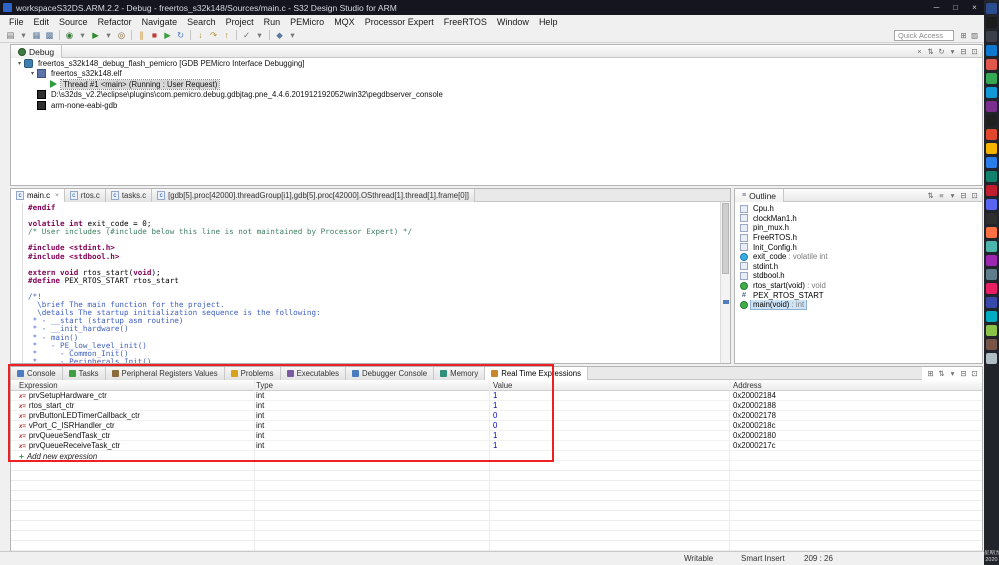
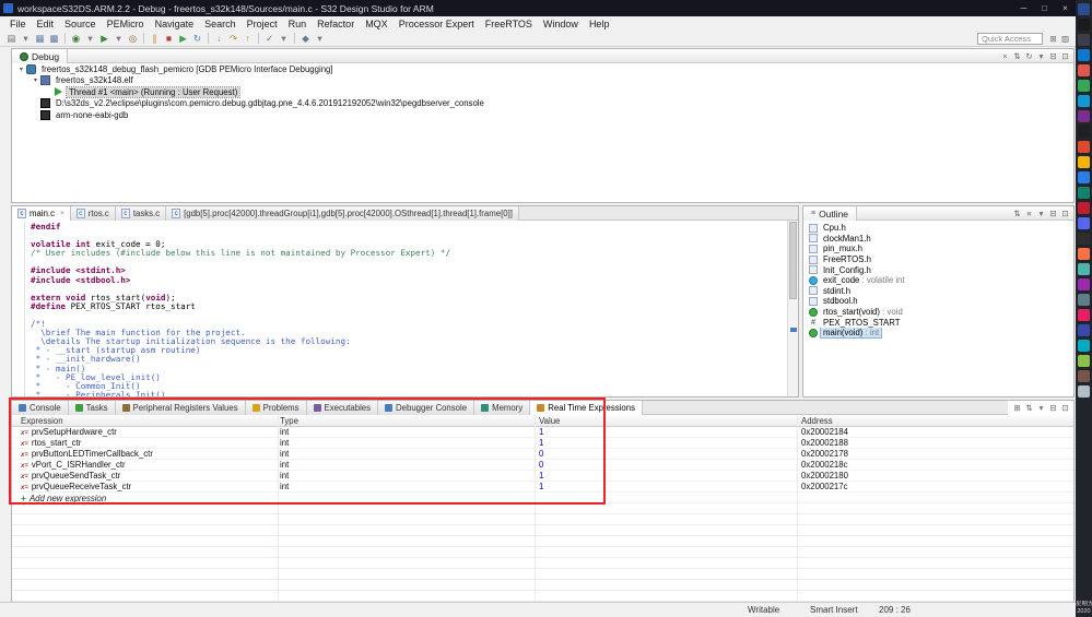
  workspaceS32DS.ARM.2.2 - Debug - freertos_s32k148/Sources/main.c - S32 Design Studio for ARM
  ─
  □
  ×
  File
  Edit
  Source
- Refactor
+ PEMicro
  Navigate
  Search
  Project
  Run
- PEMicro
+ Refactor
  MQX
  Processor Expert
  FreeRTOS
  Window
  Help
  ▤
  ▾
  ▦
  ▩
  ◉
  ▾
  ▶
  ▾
  ◎
  ∥
  ■
  ▶
  ↻
  ↓
  ↷
  ↑
  ✓
  ▾
  ◆
  ▾
  Quick Access
  ⊞
  ▨
  Debug
  ×
  ⇅
  ↻
  ▾
  ⊟
  ⊡
  freertos_s32k148_debug_flash_pemicro [GDB PEMicro Interface Debugging]
  freertos_s32k148.elf
  Thread #1 <main> (Running : User Request)
  D:\s32ds_v2.2\eclipse\plugins\com.pemicro.debug.gdbjtag.pne_4.4.6.201912192052\win32\pegdbserver_console
  arm-none-eabi-gdb
  main.c
  rtos.c
  tasks.c
  [gdb[5].proc[42000].threadGroup[i1],gdb[5].proc[42000].OSthread[1].thread[1].frame[0]]
  #endif
  volatile int exit_code = 0;
  /* User includes (#include below this line is not maintained by Processor Expert) */
  #include <stdint.h>
  #include <stdbool.h>
  extern void rtos_start(void);
  #define PEX_RTOS_START rtos_start
  /*!
  \brief The main function for the project.
  \details The startup initialization sequence is the following:
  * - __start (startup asm routine)
  * - __init_hardware()
  * - main()
  * - PE_low_level_init()
  * - Common_Init()
  * - Peripherals_Init()
  Outline
  ⇅
  ≡
  ▾
  ⊟
  ⊡
  Cpu.h
  clockMan1.h
  pin_mux.h
  FreeRTOS.h
  Init_Config.h
  exit_code : volatile int
  stdint.h
  stdbool.h
  rtos_start(void) : void
  #
  PEX_RTOS_START
  main(void) : int
  Console
  Tasks
  Peripheral Registers Values
  Problems
  Executables
  Debugger Console
  Memory
  Real Time Expressions
  ⊞
  ⇅
  ▾
  ⊟
  ⊡
  Expression
  Type
  Value
  Address
  prvSetupHardware_ctr
  int
  1
  0x20002184
  rtos_start_ctr
  int
  1
  0x20002188
  prvButtonLEDTimerCallback_ctr
  int
  0
  0x20002178
  vPort_C_ISRHandler_ctr
  int
  0
  0x2000218c
  prvQueueSendTask_ctr
  int
  1
  0x20002180
  prvQueueReceiveTask_ctr
  int
  1
  0x2000217c
  + Add new expression
  Writable
  Smart Insert
  209 : 26
